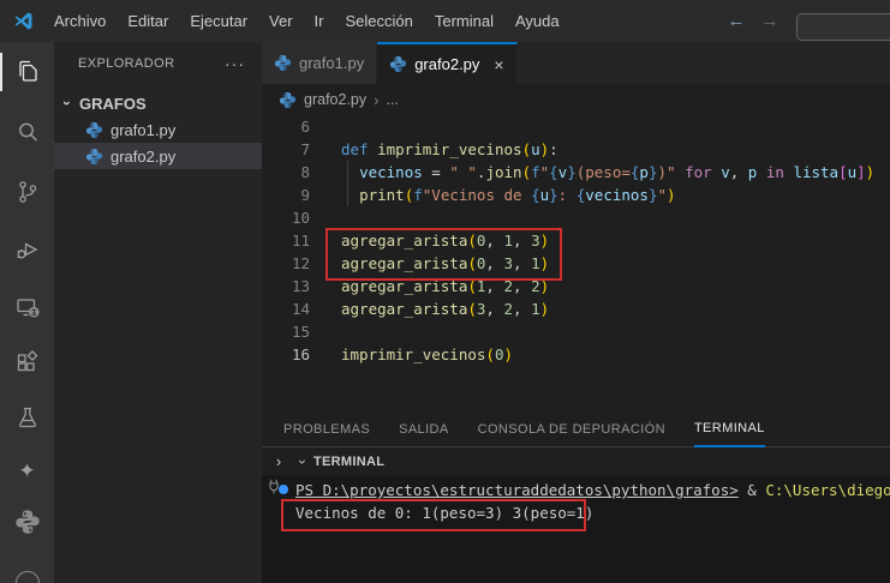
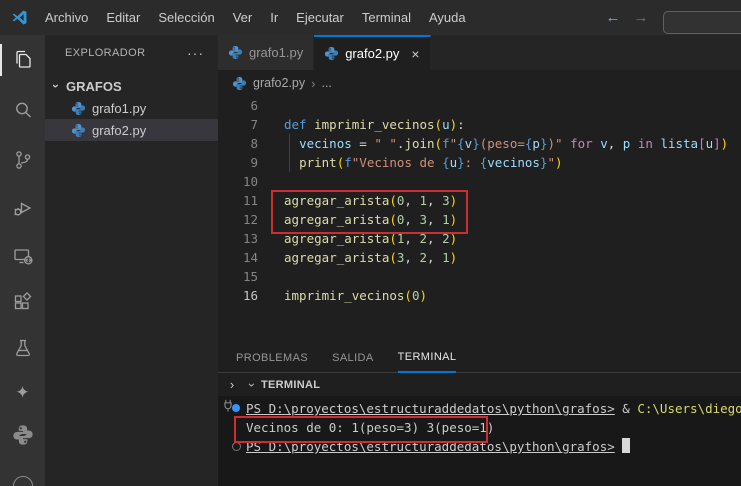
  Archivo
  Editar
- Ejecutar
+ Selección
  Ver
  Ir
- Selección
+ Ejecutar
  Terminal
  Ayuda
  ←
  →
  ✦
  EXPLORADOR
  ···
  GRAFOS
  grafo1.py
  grafo2.py
  grafo1.py
  grafo2.py
  ×
  grafo2.py
  ›
  ...
  6
  7
  def imprimir_vecinos(u):
  8
  vecinos = " ".join(f"{v}(peso={p})" for v, p in lista[u])
  9
  print(f"Vecinos de {u}: {vecinos}")
  10
  11
  agregar_arista(0, 1, 3)
  12
  agregar_arista(0, 3, 1)
  13
  agregar_arista(1, 2, 2)
  14
  agregar_arista(3, 2, 1)
  15
  16
  imprimir_vecinos(0)
  PROBLEMAS
  SALIDA
- CONSOLA DE DEPURACIÓN
  TERMINAL
  ›
  TERMINAL
  PS D:\proyectos\estructuraddedatos\python\grafos> & C:\Users\diego
  Vecinos de 0: 1(peso=3) 3(peso=1)
+ PS D:\proyectos\estructuraddedatos\python\grafos>
